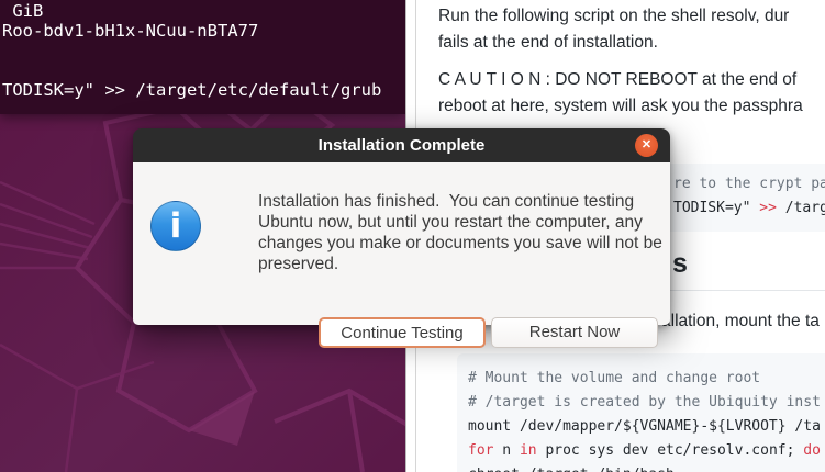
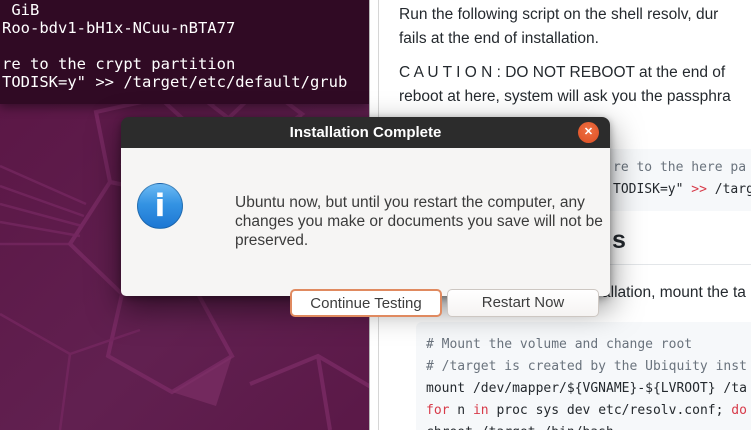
  GiB
  Roo-bdv1-bH1x-NCuu-nBTA77
+ re to the crypt partition
  TODISK=y" >> /target/etc/default/grub
  Run the following script on the shell resolv, dur
  fails at the end of installation.
  C A U T I O N : DO NOT REBOOT at the end of
  reboot at here, system will ask you the passphra
- re to the crypt pa
+ re to the here pa
  TODISK=y" >> /targ
  s
  llation, mount the ta
  # Mount the volume and change root
  # /target is created by the Ubiquity inst
  mount /dev/mapper/${VGNAME}-${LVROOT} /ta
  for n in proc sys dev etc/resolv.conf; do
  Installation Complete
  ✕
  i
- Installation has finished. You can continue testing
  Ubuntu now, but until you restart the computer, any
  changes you make or documents you save will not be
  preserved.
  Continue Testing
  Restart Now
